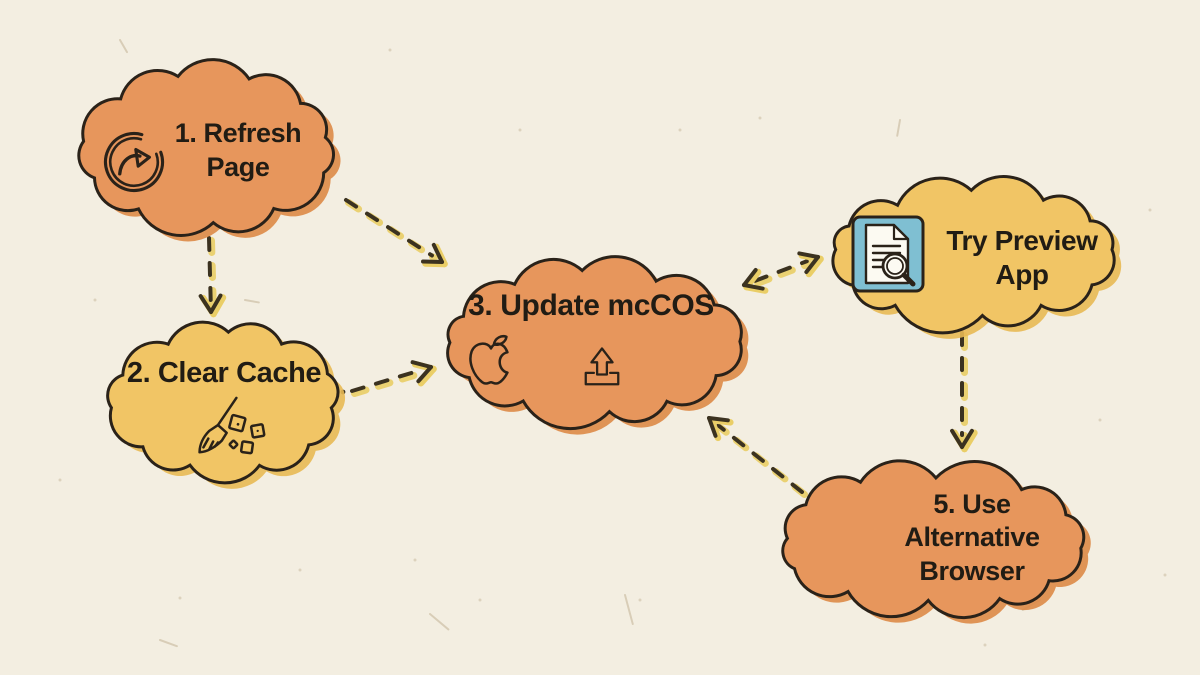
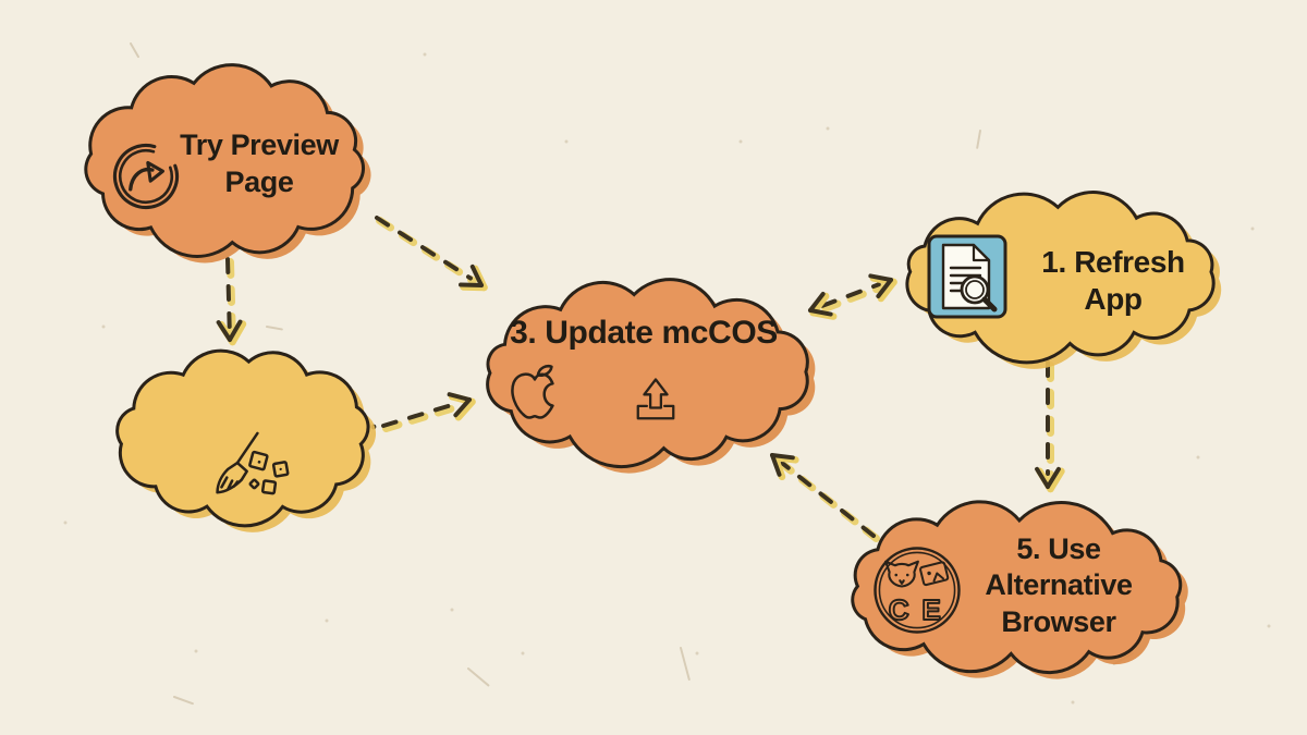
- 1. Refresh
+ Try Preview
  Page
- 2. Clear Cache
  3. Update mcCOS
- Try Preview
+ 1. Refresh
  App
+ C
+ E
  5. Use
  Alternative
  Browser
